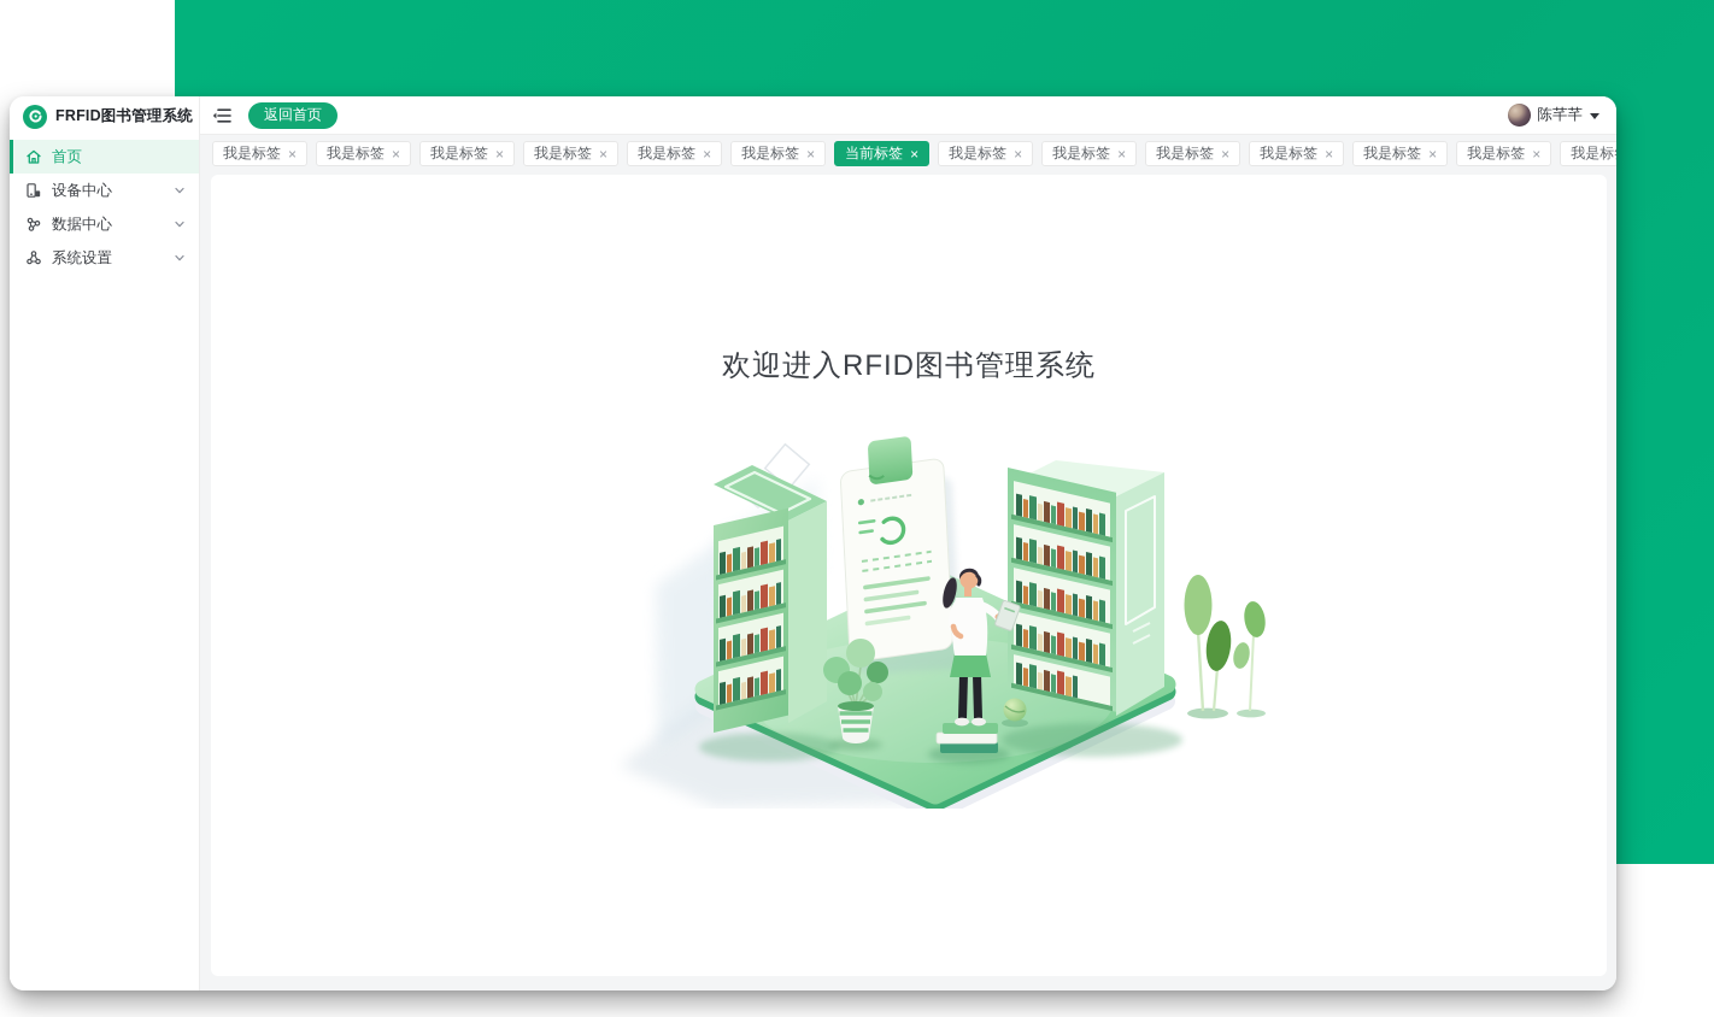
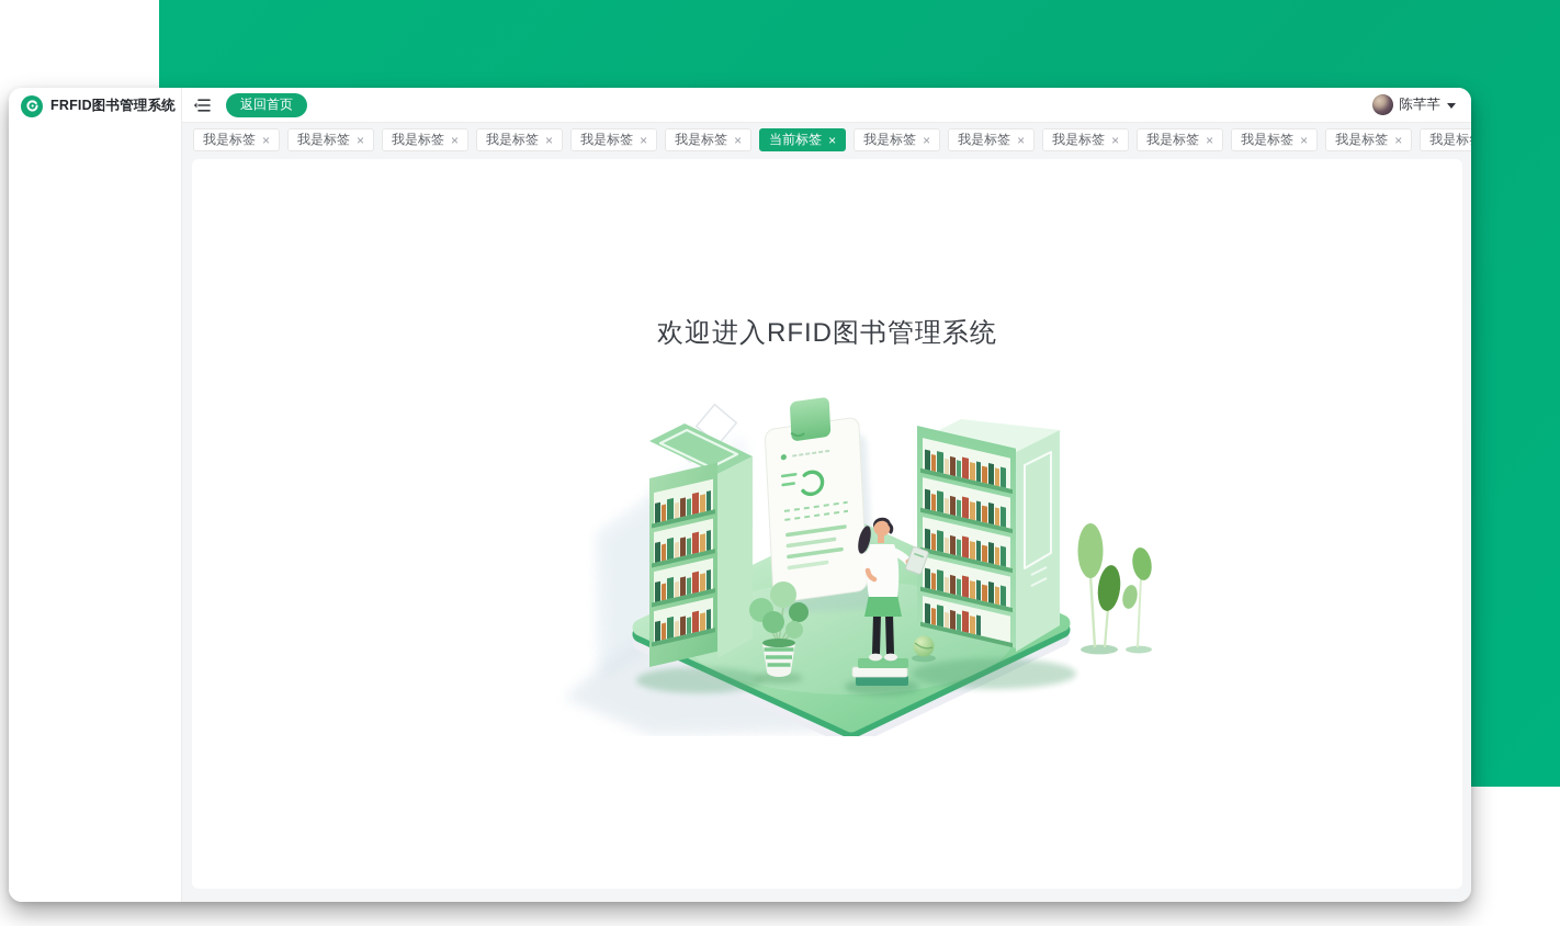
  FRFID图书管理系统
- 首页
- 设备中心
- 数据中心
- 系统设置
  返回首页
  陈芊芊
  我是标签
  ×
  我是标签
  ×
  我是标签
  ×
  我是标签
  ×
  我是标签
  ×
  我是标签
  ×
  当前标签
  ×
  我是标签
  ×
  我是标签
  ×
  我是标签
  ×
  我是标签
  ×
  我是标签
  ×
  我是标签
  ×
  我是标
  欢迎进入RFID图书管理系统
